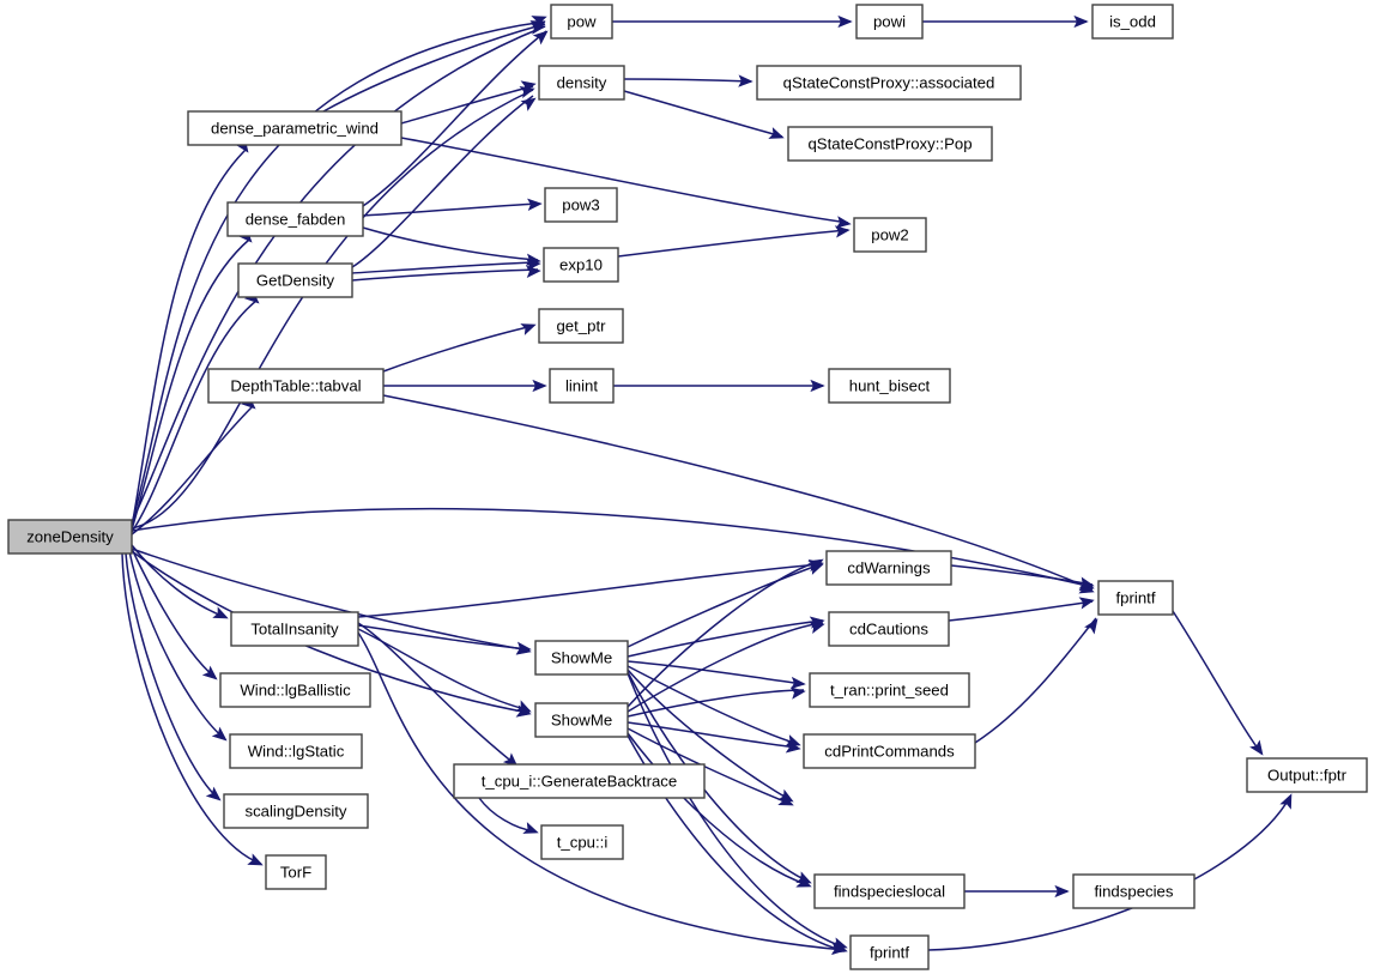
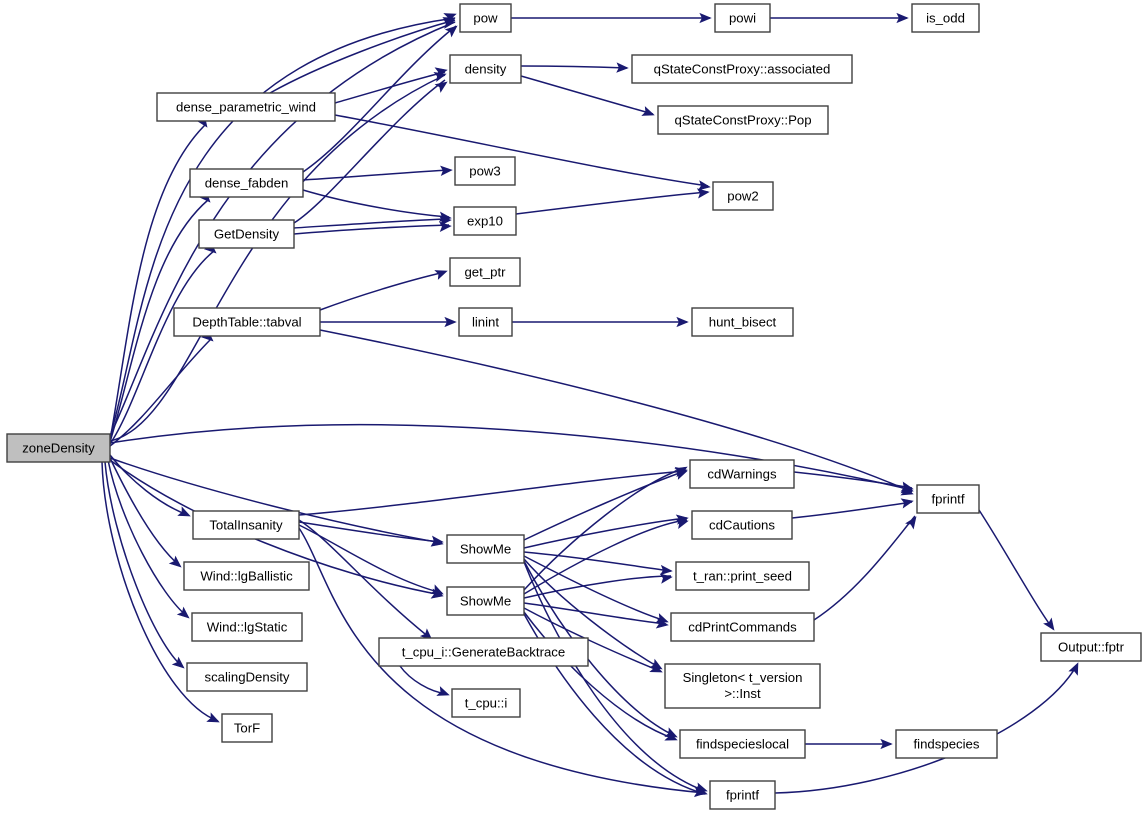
  zoneDensity
  dense_parametric_wind
  dense_fabden
  GetDensity
  DepthTable::tabval
  TotalInsanity
  Wind::lgBallistic
  Wind::lgStatic
  scalingDensity
  TorF
  pow
  density
  pow3
  exp10
  get_ptr
  linint
  ShowMe
  ShowMe
  t_cpu_i::GenerateBacktrace
  t_cpu::i
  powi
  qStateConstProxy::associated
  qStateConstProxy::Pop
  pow2
  hunt_bisect
  cdWarnings
  cdCautions
  t_ran::print_seed
  cdPrintCommands
+ Singleton< t_version >::Inst
  findspecieslocal
  fprintf
  fprintf
  is_odd
  findspecies
  Output::fptr
